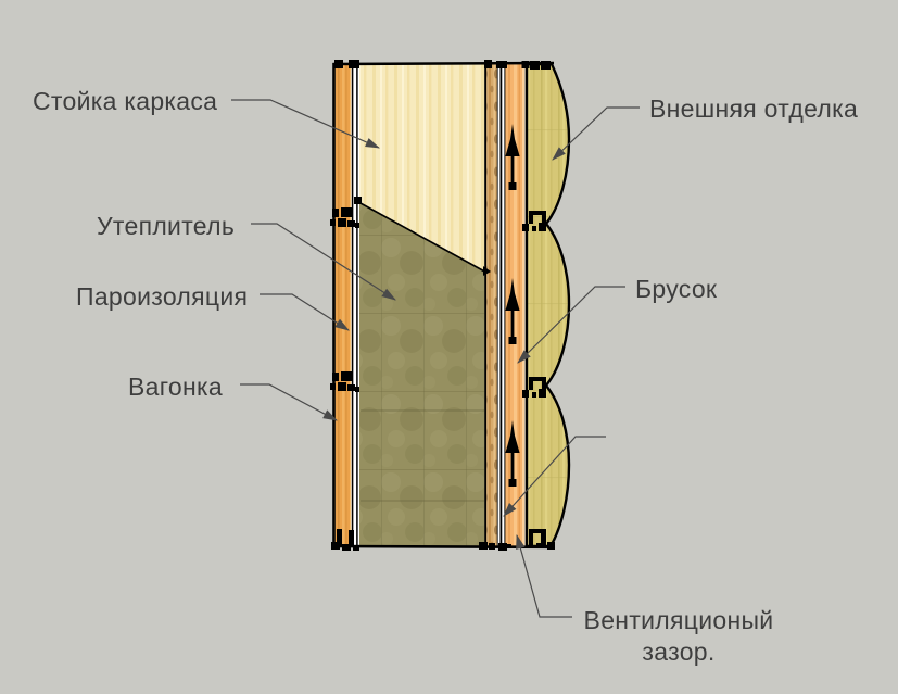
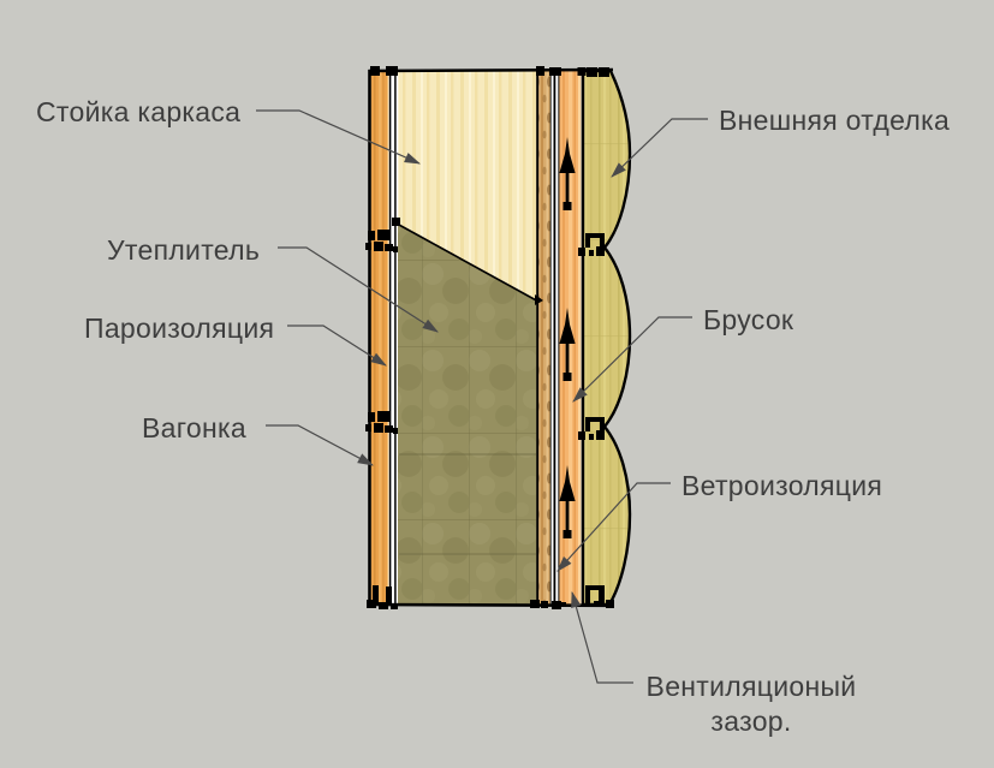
  Стойка каркаса
  Утеплитель
  Пароизоляция
  Вагонка
  Внешняя отделка
  Брусок
+ Ветроизоляция
  Вентиляционый
  зазор.
